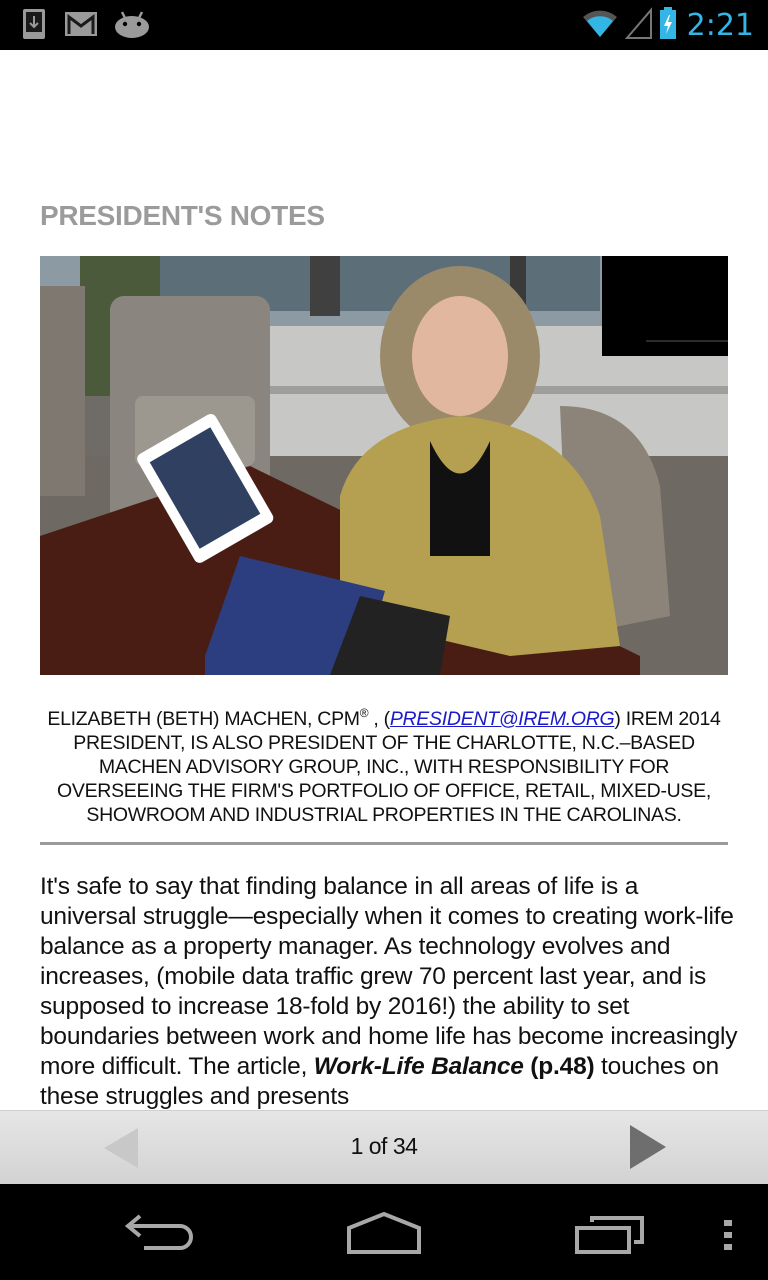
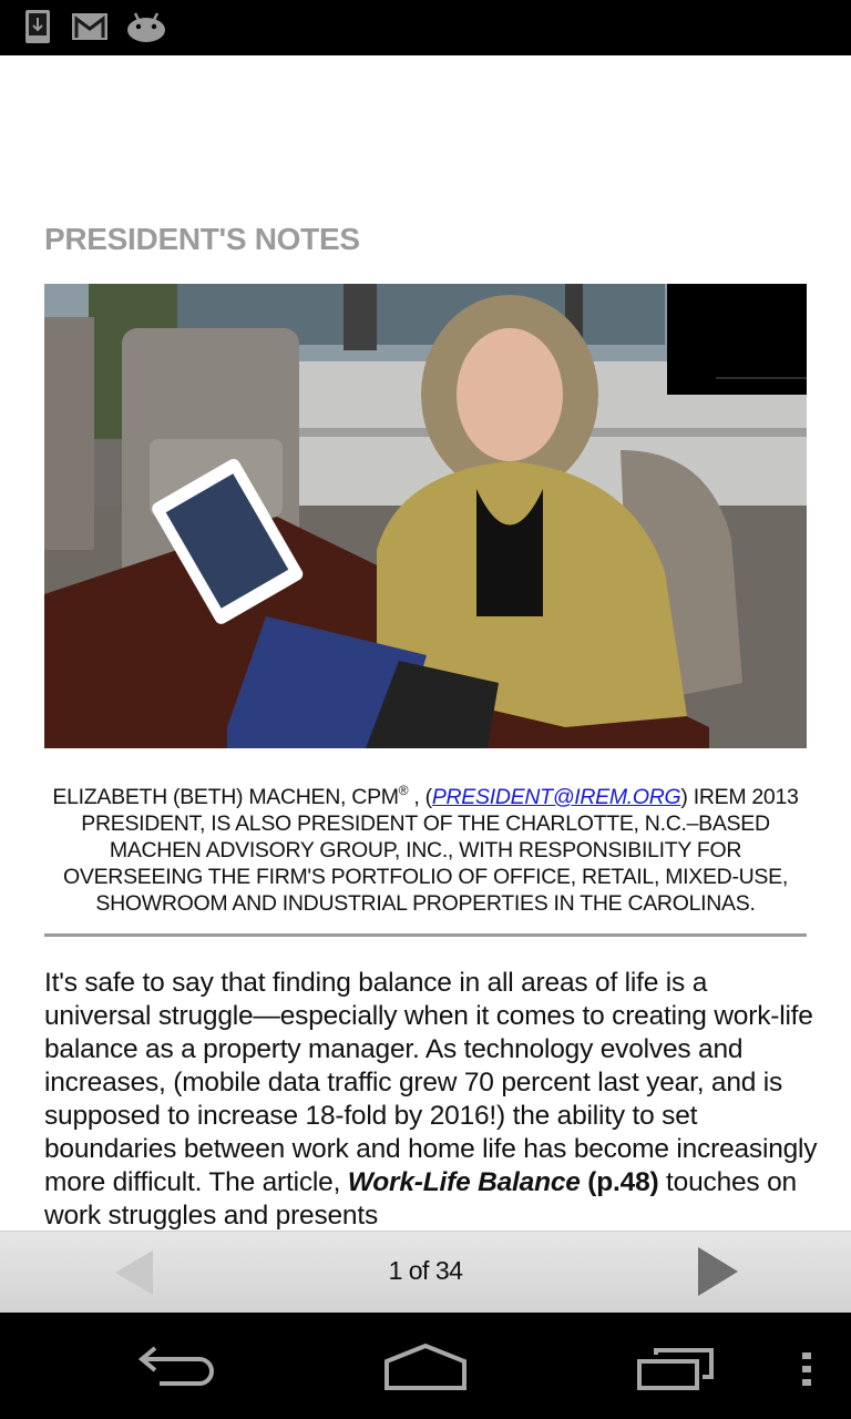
- 2:21
  PRESIDENT'S NOTES
- ELIZABETH (BETH) MACHEN, CPM® , (PRESIDENT@IREM.ORG) IREM 2014 PRESIDENT, IS ALSO PRESIDENT OF THE CHARLOTTE, N.C.–BASED MACHEN ADVISORY GROUP, INC., WITH RESPONSIBILITY FOR OVERSEEING THE FIRM'S PORTFOLIO OF OFFICE, RETAIL, MIXED-USE, SHOWROOM AND INDUSTRIAL PROPERTIES IN THE CAROLINAS.
+ ELIZABETH (BETH) MACHEN, CPM® , (PRESIDENT@IREM.ORG) IREM 2013 PRESIDENT, IS ALSO PRESIDENT OF THE CHARLOTTE, N.C.–BASED MACHEN ADVISORY GROUP, INC., WITH RESPONSIBILITY FOR OVERSEEING THE FIRM'S PORTFOLIO OF OFFICE, RETAIL, MIXED-USE, SHOWROOM AND INDUSTRIAL PROPERTIES IN THE CAROLINAS.
- It's safe to say that finding balance in all areas of life is a universal struggle—especially when it comes to creating work-life balance as a property manager. As technology evolves and increases, (mobile data traffic grew 70 percent last year, and is supposed to increase 18-fold by 2016!) the ability to set boundaries between work and home life has become increasingly more difficult. The article, Work-Life Balance (p.48) touches on these struggles and presents
+ It's safe to say that finding balance in all areas of life is a universal struggle—especially when it comes to creating work-life balance as a property manager. As technology evolves and increases, (mobile data traffic grew 70 percent last year, and is supposed to increase 18-fold by 2016!) the ability to set boundaries between work and home life has become increasingly more difficult. The article, Work-Life Balance (p.48) touches on work struggles and presents
  1 of 34
